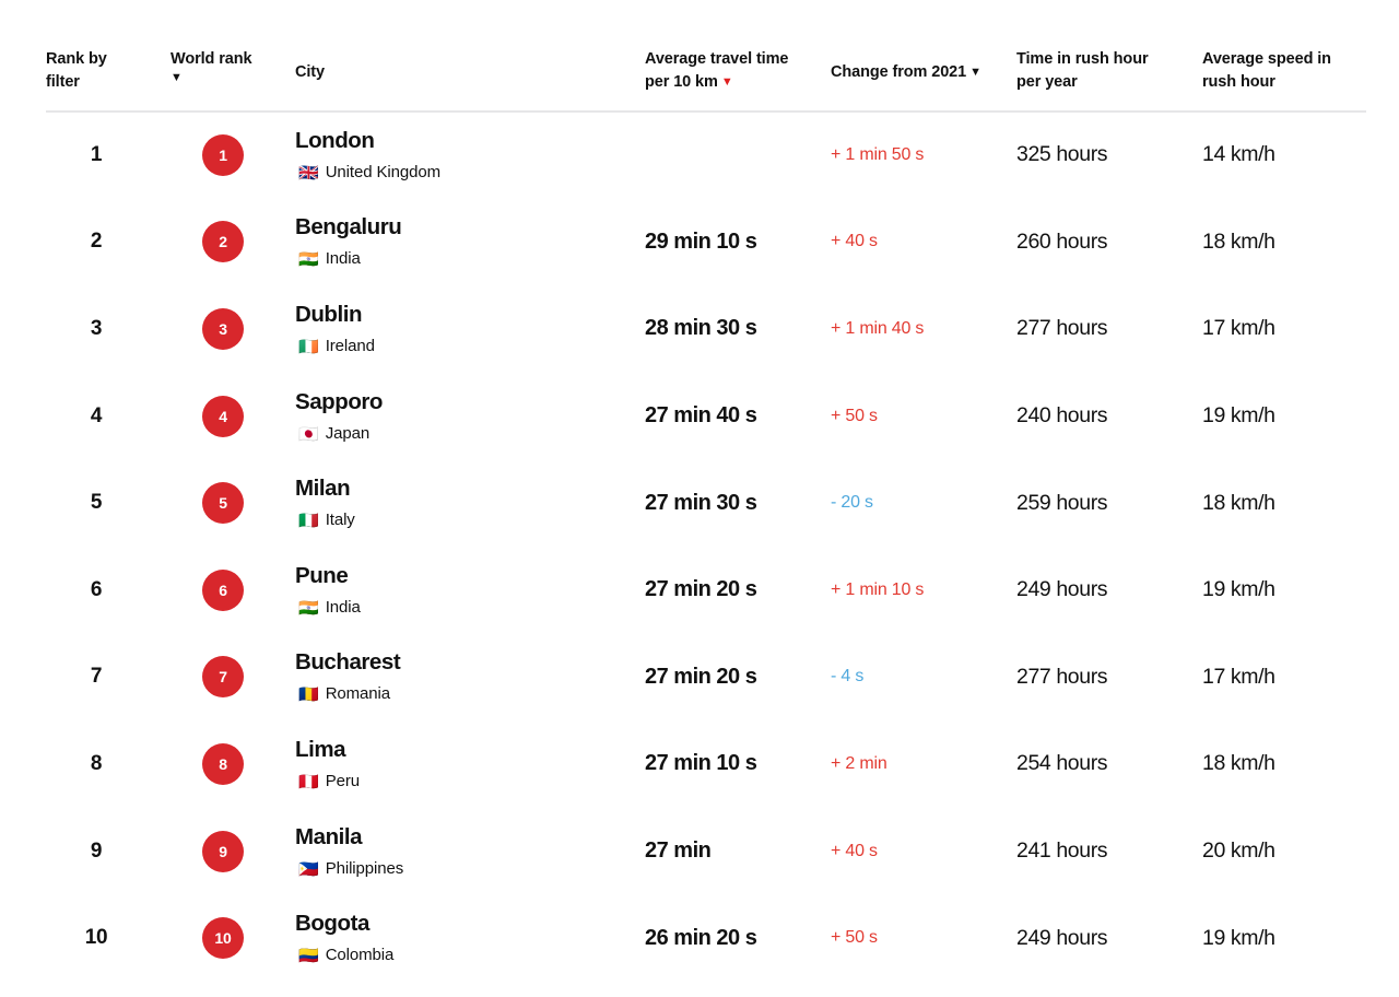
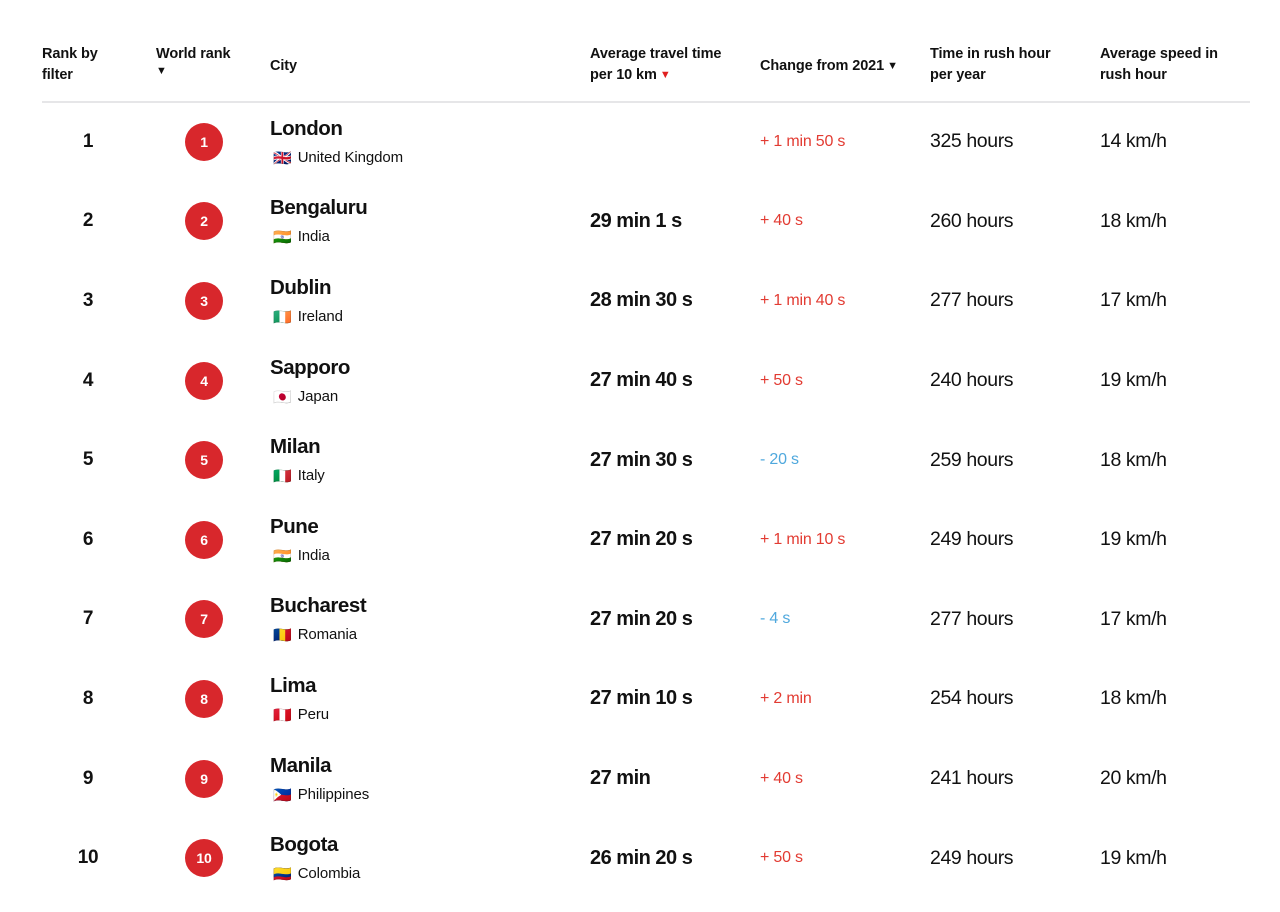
  Rank by
  filter
  World rank
  ▼
  City
  Average travel time
  per 10 km ▼
  Change from 2021 ▼
  Time in rush hour
  per year
  Average speed in
  rush hour
  1
  1
  London
  🇬🇧
  United Kingdom
  + 1 min 50 s
  325 hours
  14 km/h
  2
  2
  Bengaluru
  🇮🇳
  India
- 29 min 10 s
+ 29 min 1 s
  + 40 s
  260 hours
  18 km/h
  3
  3
  Dublin
  🇮🇪
  Ireland
  28 min 30 s
  + 1 min 40 s
  277 hours
  17 km/h
  4
  4
  Sapporo
  🇯🇵
  Japan
  27 min 40 s
  + 50 s
  240 hours
  19 km/h
  5
  5
  Milan
  🇮🇹
  Italy
  27 min 30 s
  - 20 s
  259 hours
  18 km/h
  6
  6
  Pune
  🇮🇳
  India
  27 min 20 s
  + 1 min 10 s
  249 hours
  19 km/h
  7
  7
  Bucharest
  🇷🇴
  Romania
  27 min 20 s
  - 4 s
  277 hours
  17 km/h
  8
  8
  Lima
  🇵🇪
  Peru
  27 min 10 s
  + 2 min
  254 hours
  18 km/h
  9
  9
  Manila
  🇵🇭
  Philippines
  27 min
  + 40 s
  241 hours
  20 km/h
  10
  10
  Bogota
  🇨🇴
  Colombia
  26 min 20 s
  + 50 s
  249 hours
  19 km/h
